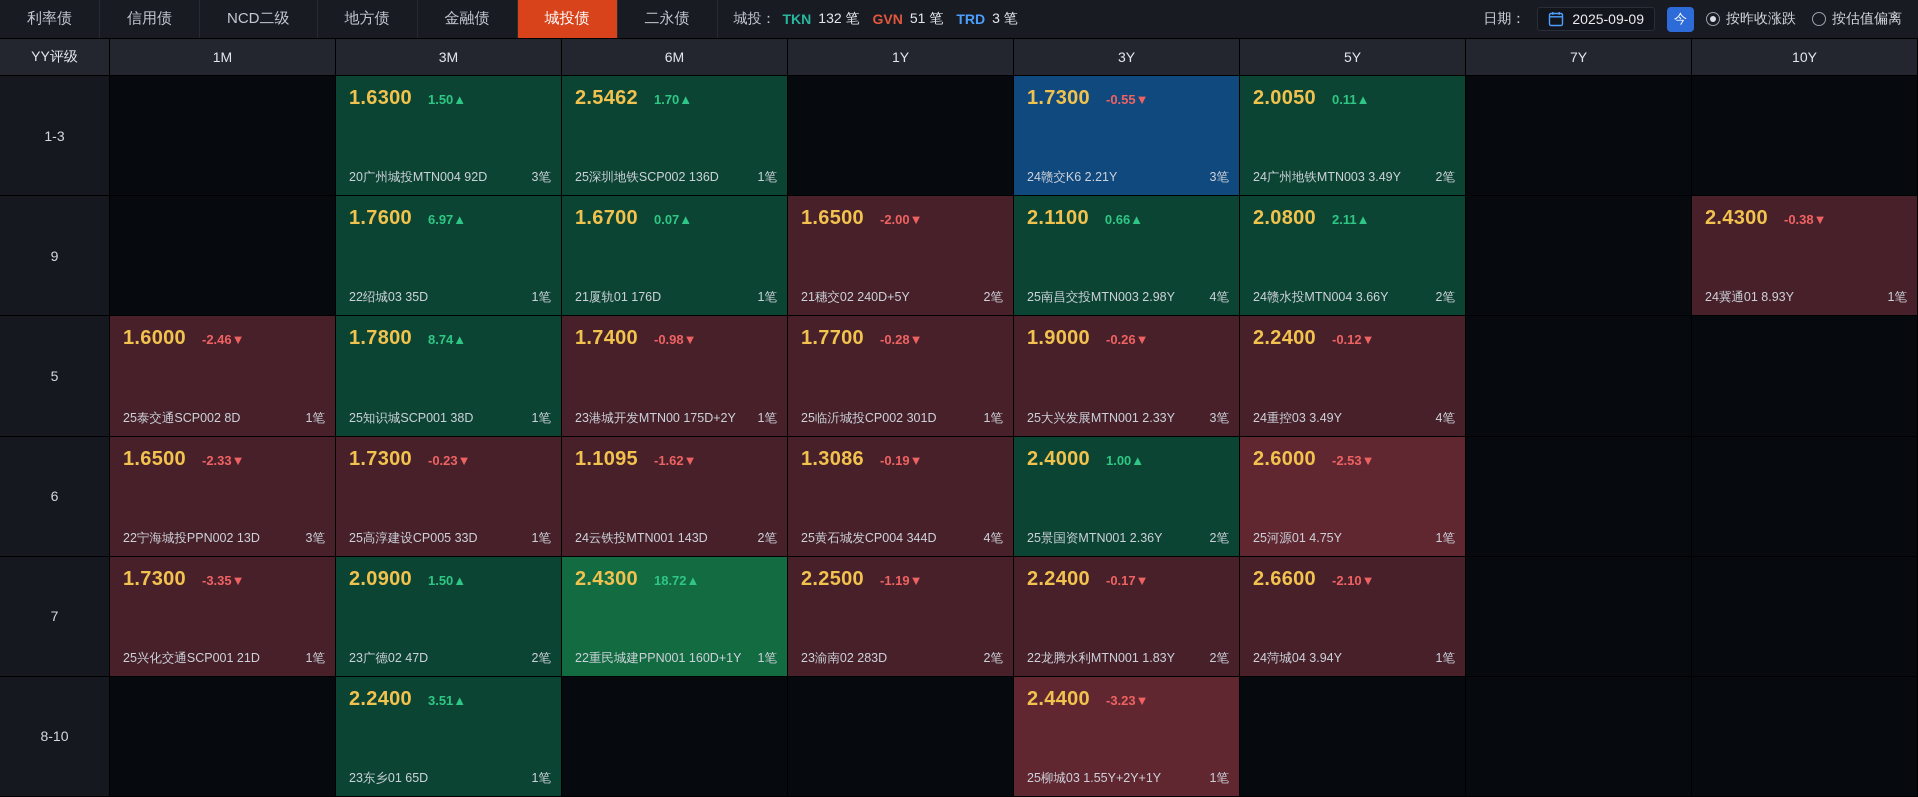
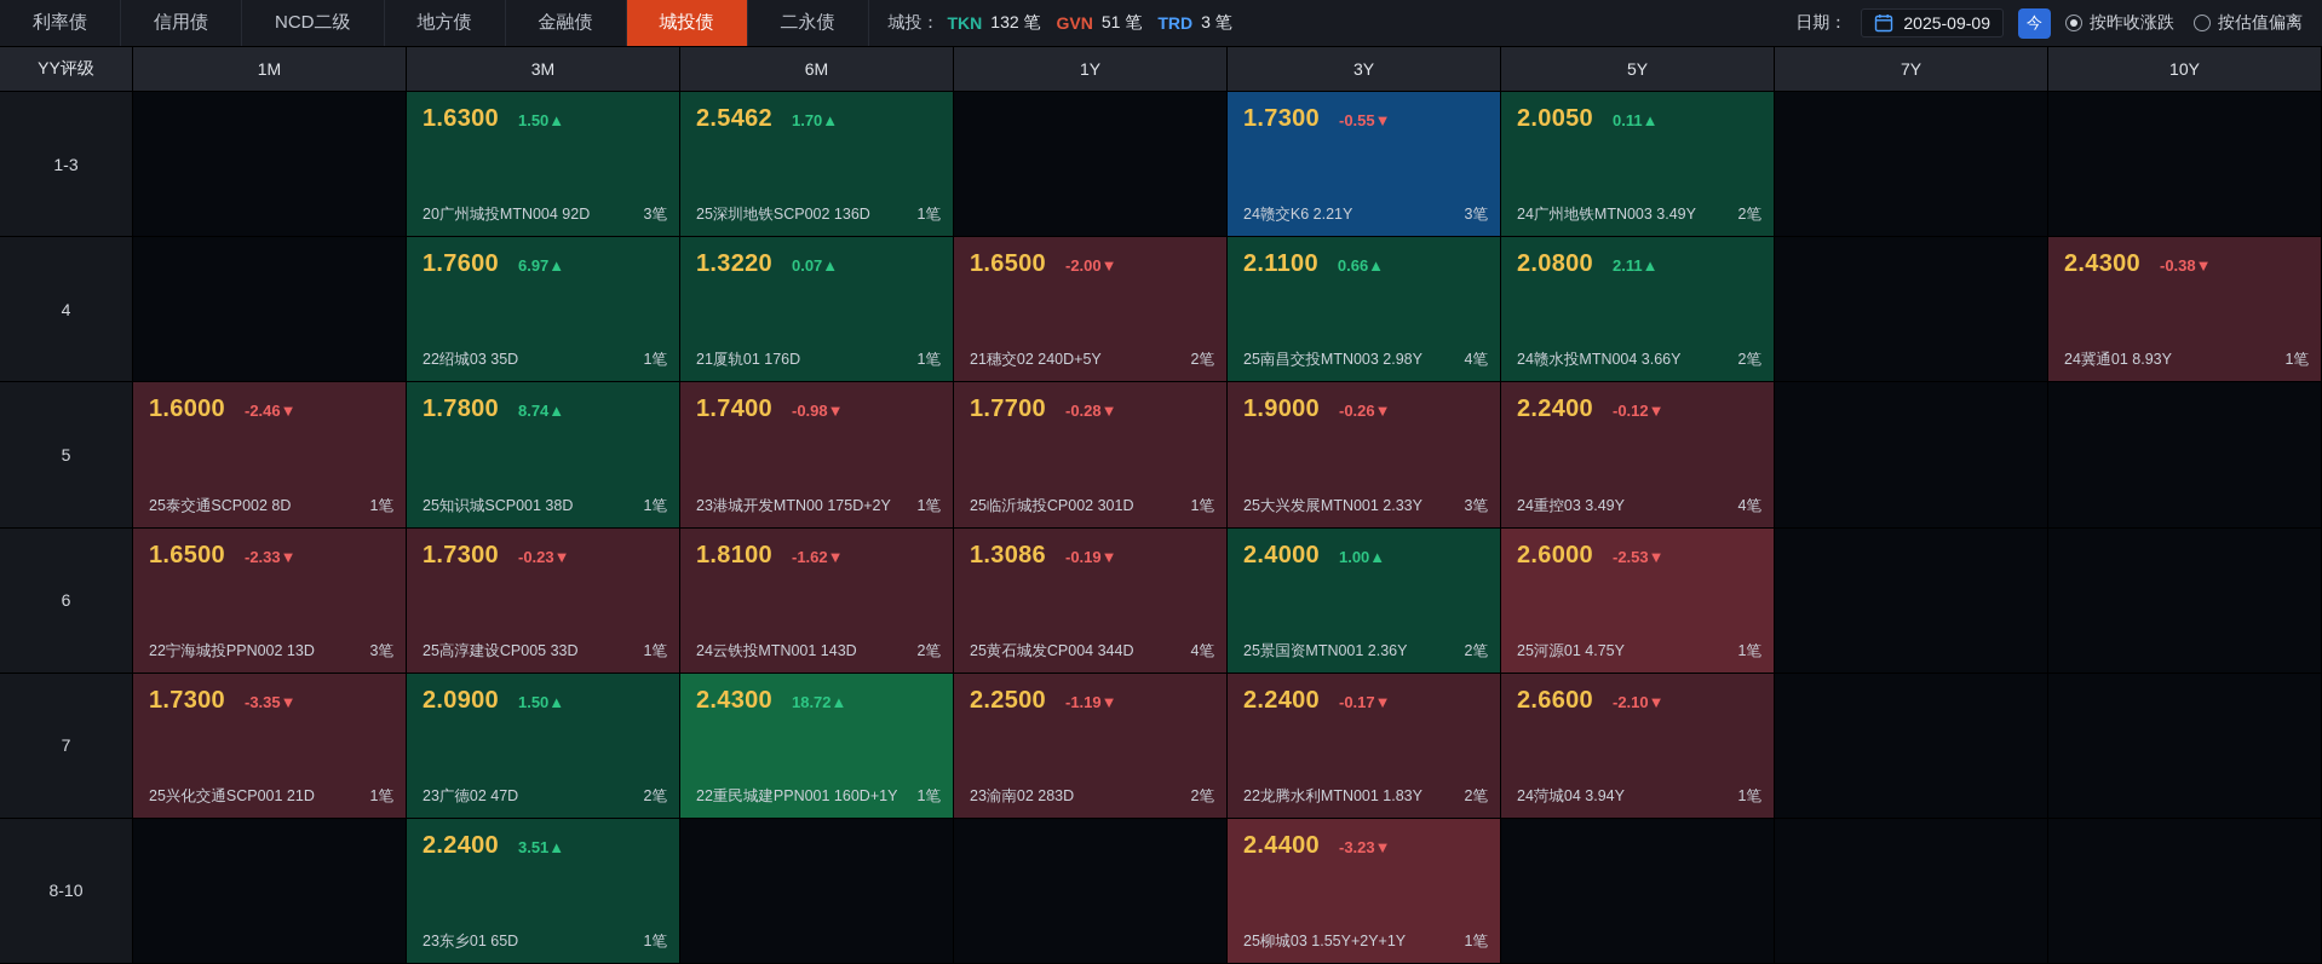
  利率债
  信用债
  NCD二级
  地方债
  金融债
  城投债
  二永债
  城投：
  TKN
  132 笔
  GVN
  51 笔
  TRD
  3 笔
  日期：
  2025-09-09
  今
  按昨收涨跌
  按估值偏离
  YY评级
  1M
  3M
  6M
  1Y
  3Y
  5Y
  7Y
  10Y
  1-3
  1.6300
  1.50▲
  20广州城投MTN004 92D
  3笔
  2.5462
  1.70▲
  25深圳地铁SCP002 136D
  1笔
  1.7300
  -0.55▼
  24赣交K6 2.21Y
  3笔
  2.0050
  0.11▲
  24广州地铁MTN003 3.49Y
  2笔
- 9
+ 4
  1.7600
  6.97▲
  22绍城03 35D
  1笔
- 1.6700
+ 1.3220
  0.07▲
  21厦轨01 176D
  1笔
  1.6500
  -2.00▼
  21穗交02 240D+5Y
  2笔
  2.1100
  0.66▲
  25南昌交投MTN003 2.98Y
  4笔
  2.0800
  2.11▲
  24赣水投MTN004 3.66Y
  2笔
  2.4300
  -0.38▼
  24冀通01 8.93Y
  1笔
  5
  1.6000
  -2.46▼
  25泰交通SCP002 8D
  1笔
  1.7800
  8.74▲
  25知识城SCP001 38D
  1笔
  1.7400
  -0.98▼
  23港城开发MTN00 175D+2Y
  1笔
  1.7700
  -0.28▼
  25临沂城投CP002 301D
  1笔
  1.9000
  -0.26▼
  25大兴发展MTN001 2.33Y
  3笔
  2.2400
  -0.12▼
  24重控03 3.49Y
  4笔
  6
  1.6500
  -2.33▼
  22宁海城投PPN002 13D
  3笔
  1.7300
  -0.23▼
  25高淳建设CP005 33D
  1笔
- 1.1095
+ 1.8100
  -1.62▼
  24云铁投MTN001 143D
  2笔
  1.3086
  -0.19▼
  25黄石城发CP004 344D
  4笔
  2.4000
  1.00▲
  25景国资MTN001 2.36Y
  2笔
  2.6000
  -2.53▼
  25河源01 4.75Y
  1笔
  7
  1.7300
  -3.35▼
  25兴化交通SCP001 21D
  1笔
  2.0900
  1.50▲
  23广德02 47D
  2笔
  2.4300
  18.72▲
  22重民城建PPN001 160D+1Y
  1笔
  2.2500
  -1.19▼
  23渝南02 283D
  2笔
  2.2400
  -0.17▼
  22龙腾水利MTN001 1.83Y
  2笔
  2.6600
  -2.10▼
  24菏城04 3.94Y
  1笔
  8-10
  2.2400
  3.51▲
  23东乡01 65D
  1笔
  2.4400
  -3.23▼
  25柳城03 1.55Y+2Y+1Y
  1笔
